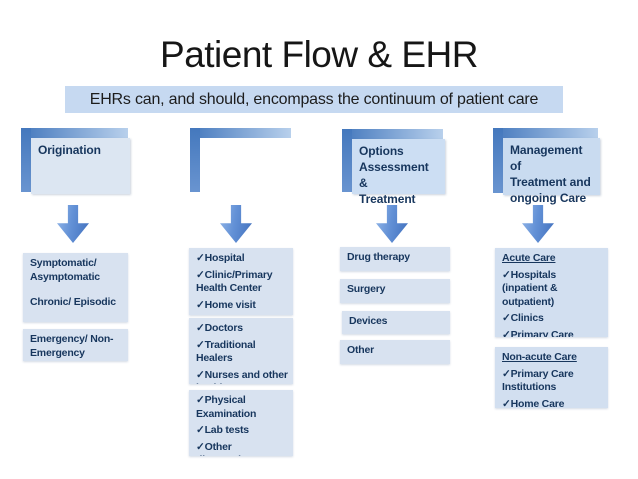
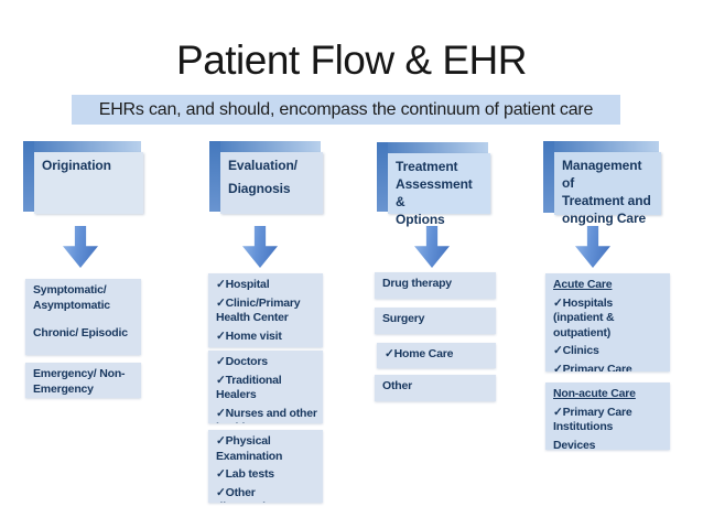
  Patient Flow & EHR
  EHRs can, and should, encompass the continuum of patient care
  Origination
  Symptomatic/ Asymptomatic
  Chronic/ Episodic
  Emergency/ Non-Emergency
+ Evaluation/
+ Diagnosis
  ✓Hospital
  ✓Clinic/Primary Health Center
  ✓Home visit
  ✓Doctors
  ✓Traditional Healers
  ✓Physical Examination
  ✓Lab tests
- Options
+ Treatment
  Assessment &
- Treatment
+ Options
  Drug therapy
  Surgery
- Devices
+ ✓Home Care
  Other
  Management of
  Treatment and
  ongoing Care
  Acute Care
  ✓Hospitals (inpatient & outpatient)
  ✓Clinics
  Non-acute Care
  ✓Primary Care Institutions
- ✓Home Care
+ Devices
